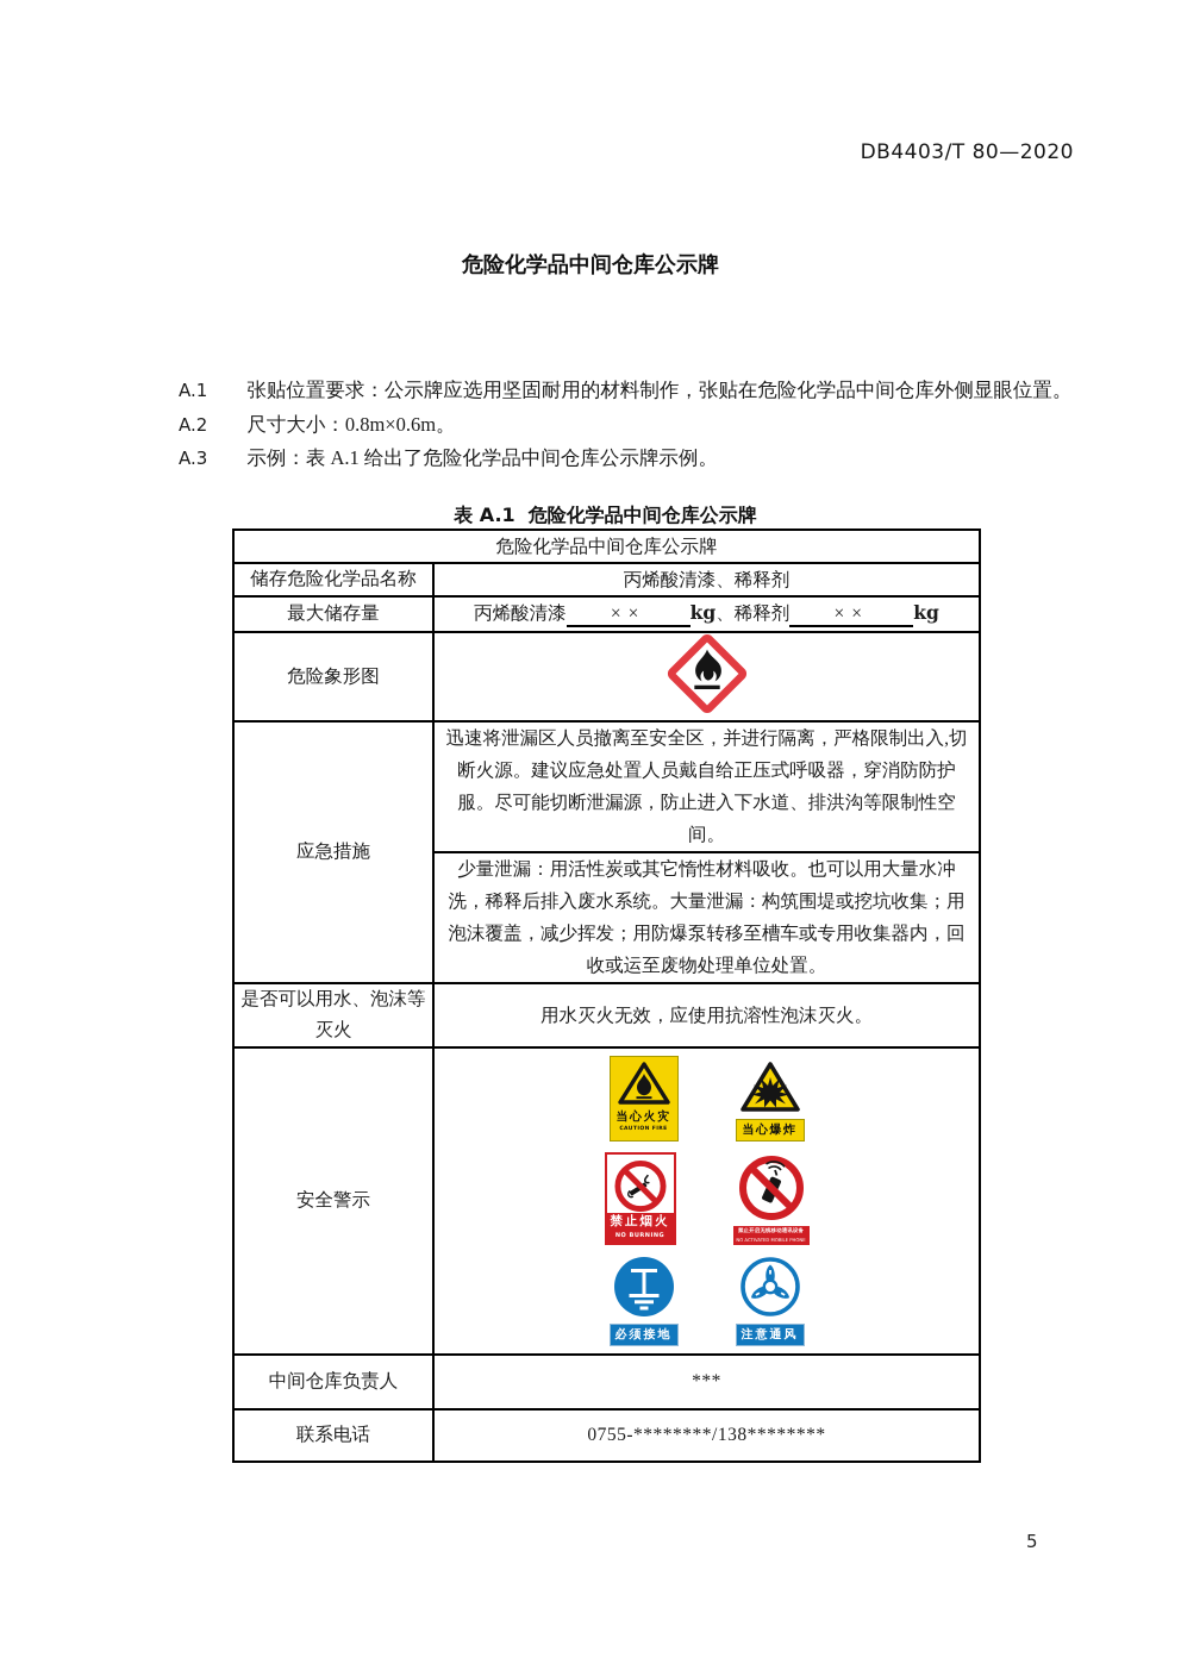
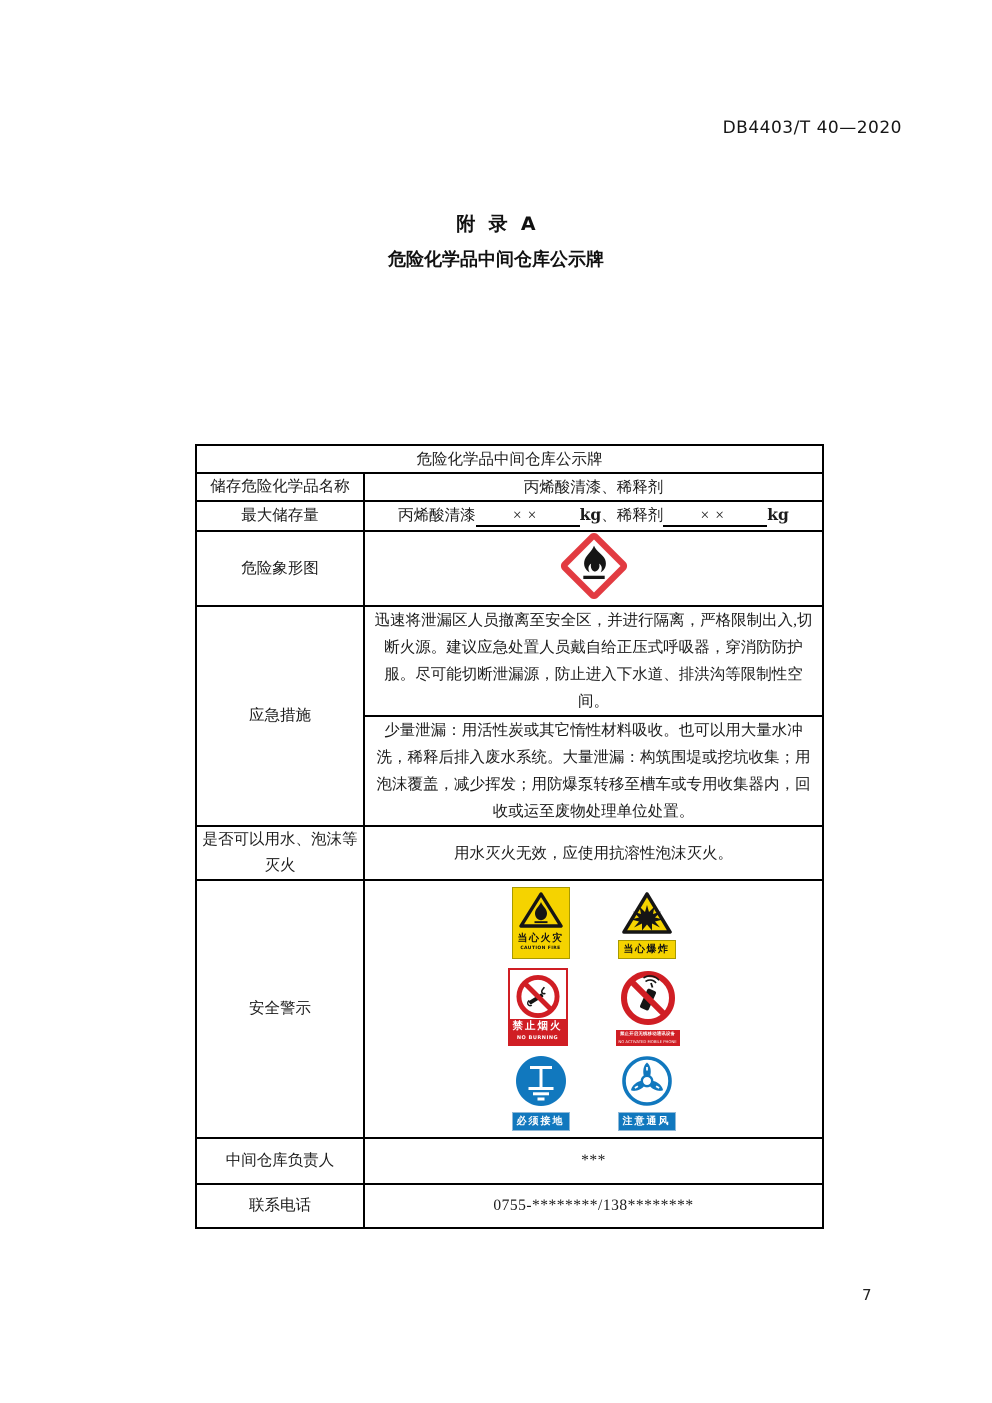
- DB4403/T 80—2020
+ DB4403/T 40—2020
+ 附 录 A
  危险化学品中间仓库公示牌
- A.1 张贴位置要求：公示牌应选用坚固耐用的材料制作，张贴在危险化学品中间仓库外侧显眼位置。
- A.2 尺寸大小：0.8m×0.6m。
- A.3 示例：表 A.1 给出了危险化学品中间仓库公示牌示例。
- 表 A.1 危险化学品中间仓库公示牌
  危险化学品中间仓库公示牌
  储存危险化学品名称	丙烯酸清漆、稀释剂
  最大储存量	丙烯酸清漆 ×× kg、稀释剂 ×× kg
  危险象形图
  应急措施	迅速将泄漏区人员撤离至安全区，并进行隔离，严格限制出入,切断火源。建议应急处置人员戴自给正压式呼吸器，穿消防防护服。尽可能切断泄漏源，防止进入下水道、排洪沟等限制性空间。
  少量泄漏：用活性炭或其它惰性材料吸收。也可以用大量水冲洗，稀释后排入废水系统。大量泄漏：构筑围堤或挖坑收集；用泡沫覆盖，减少挥发；用防爆泵转移至槽车或专用收集器内，回收或运至废物处理单位处置。
  是否可以用水、泡沫等灭火	用水灭火无效，应使用抗溶性泡沫灭火。
  中间仓库负责人	***
  联系电话	0755-********/138********
- 5
+ 7
